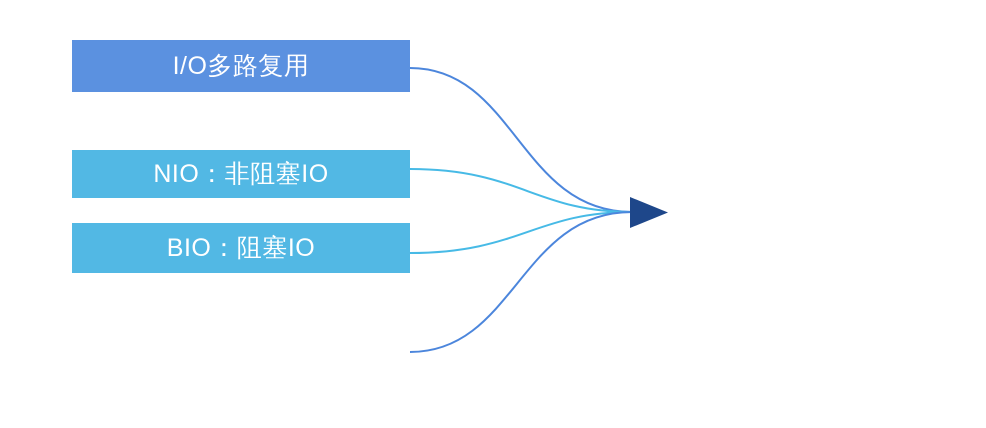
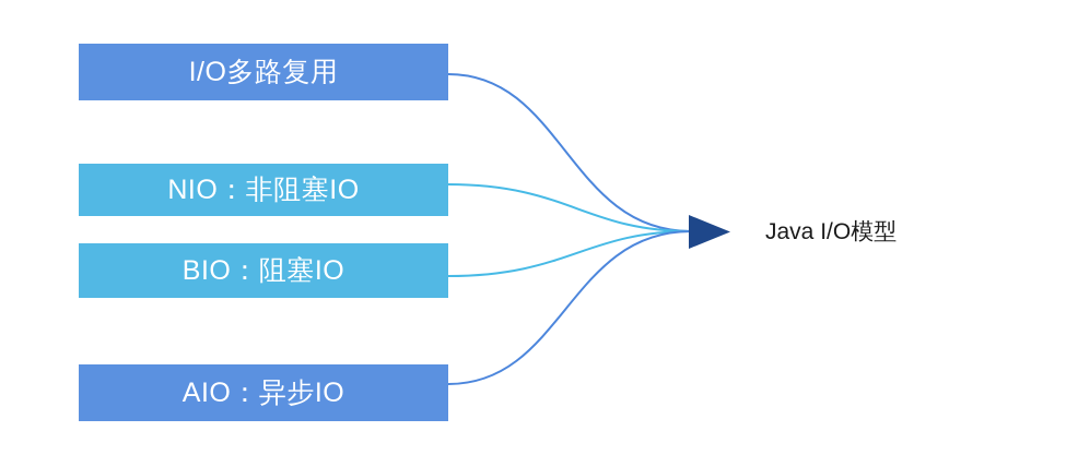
  I/O多路复用
  NIO：非阻塞IO
  BIO：阻塞IO
+ AIO：异步IO
+ Java I/O模型
